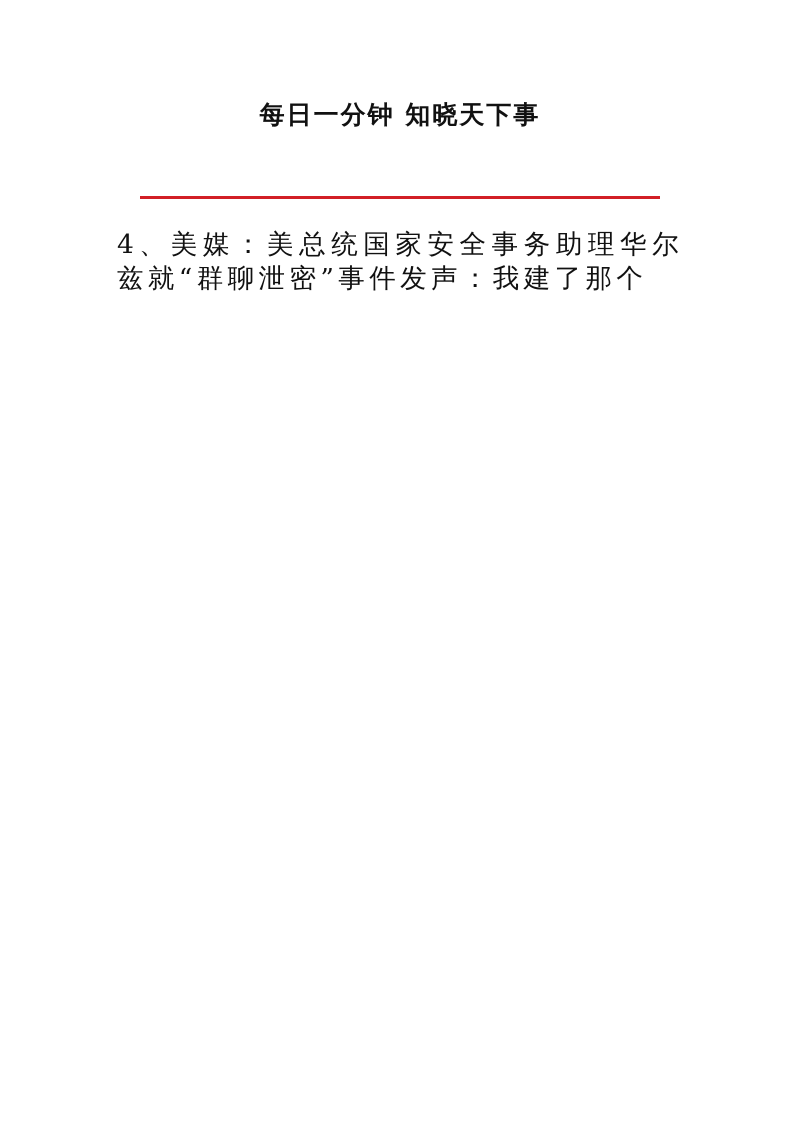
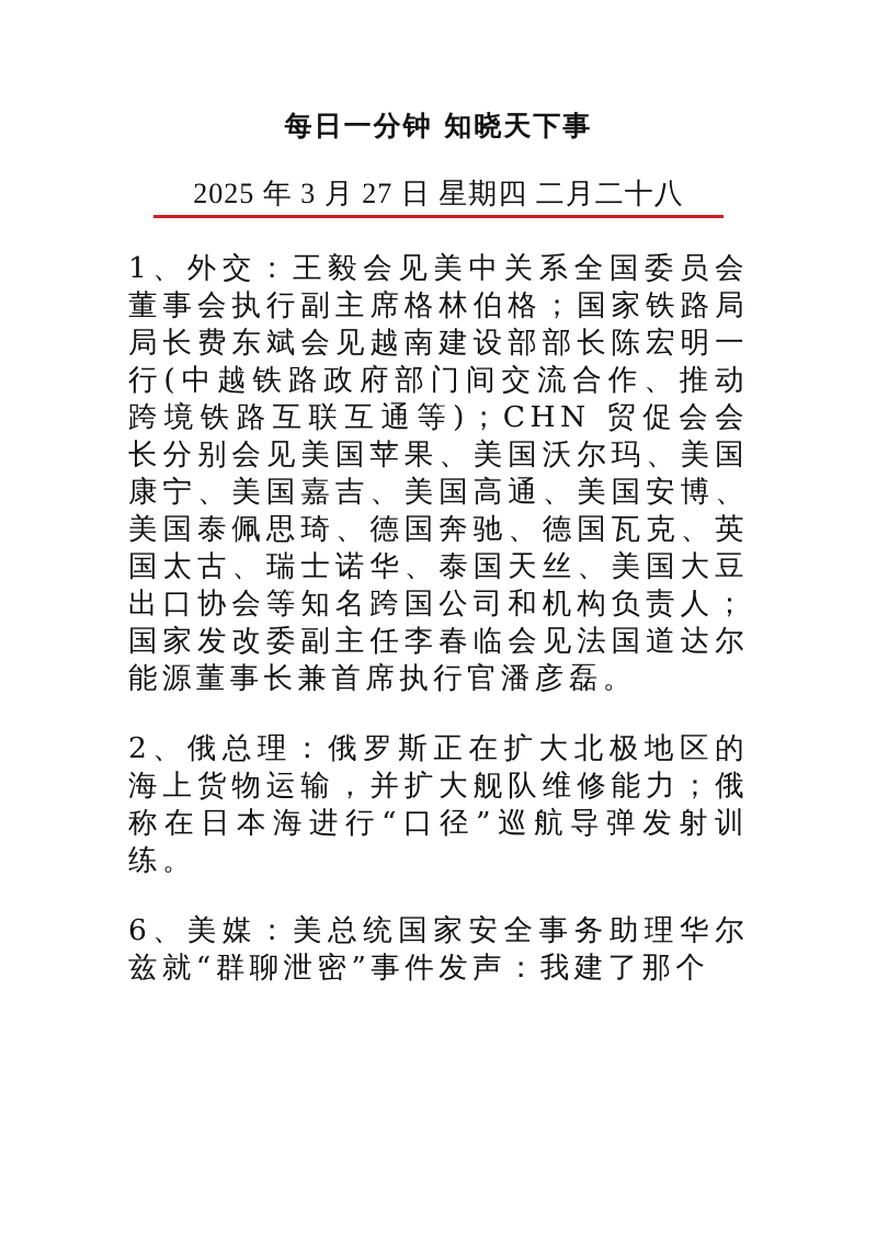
  每日一分钟 知晓天下事
+ 2025 年 3 月 27 日 星期四 二月二十八
+ 1、外交：王毅会见美中关系全国委员会董事会执行副主席格林伯格；国家铁路局局长费东斌会见越南建设部部长陈宏明一行(中越铁路政府部门间交流合作、推动跨境铁路互联互通等)；CHN 贸促会会长分别会见美国苹果、美国沃尔玛、美国康宁、美国嘉吉、美国高通、美国安博、美国泰佩思琦、德国奔驰、德国瓦克、英国太古、瑞士诺华、泰国天丝、美国大豆出口协会等知名跨国公司和机构负责人；国家发改委副主任李春临会见法国道达尔能源董事长兼首席执行官潘彦磊。
+ 2、俄总理：俄罗斯正在扩大北极地区的海上货物运输，并扩大舰队维修能力；俄称在日本海进行“口径”巡航导弹发射训练。
- 4、美媒：美总统国家安全事务助理华尔兹就“群聊泄密”事件发声：我建了那个
+ 6、美媒：美总统国家安全事务助理华尔兹就“群聊泄密”事件发声：我建了那个
